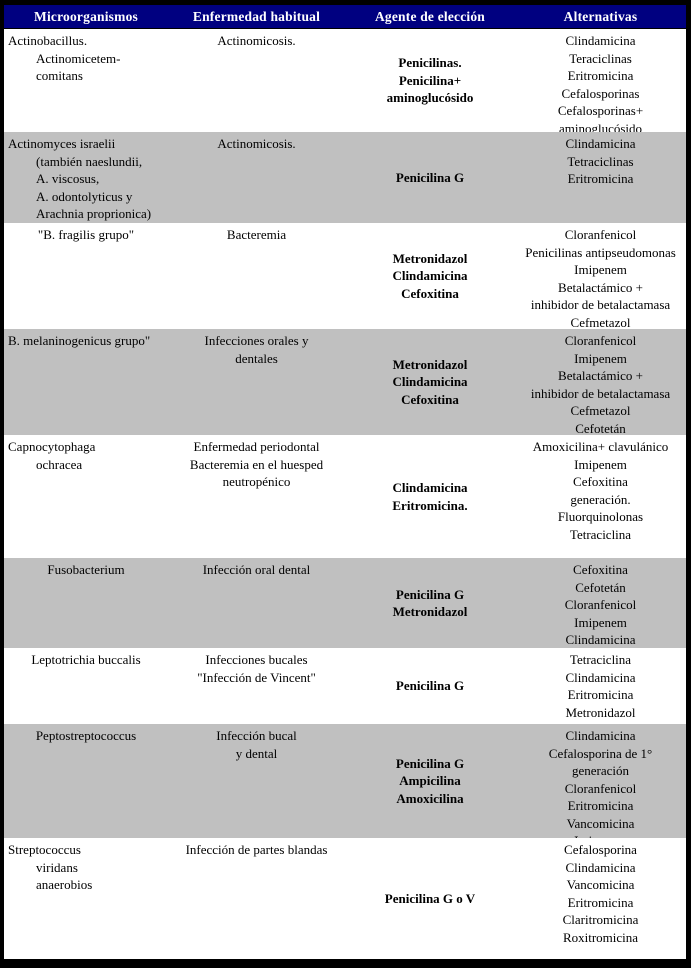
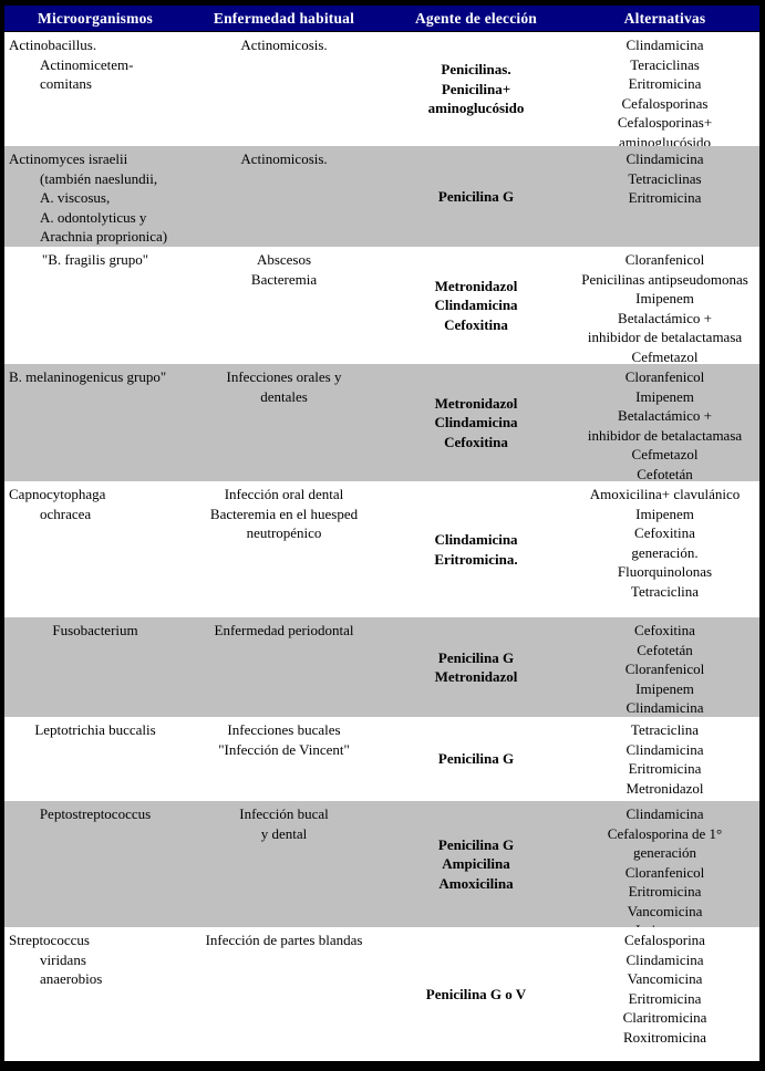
  Microorganismos
  Enfermedad habitual
  Agente de elección
  Alternativas
  Actinobacillus.
  Actinomicetem-
  comitans
  Actinomicosis.
  Penicilinas.
  Penicilina+
  aminoglucósido
  Clindamicina
  Teraciclinas
  Eritromicina
  Cefalosporinas
  Cefalosporinas+
  aminoglucósido
  Actinomyces israelii
  (también naeslundii,
  A. viscosus,
  A. odontolyticus y
  Arachnia proprionica)
  Actinomicosis.
  Penicilina G
  Clindamicina
  Tetraciclinas
  Eritromicina
  "B. fragilis grupo"
+ Abscesos
  Bacteremia
  Metronidazol
  Clindamicina
  Cefoxitina
  Cloranfenicol
  Penicilinas antipseudomonas
  Imipenem
  Betalactámico +
  inhibidor de betalactamasa
  Cefmetazol
  B. melaninogenicus grupo"
  Infecciones orales y
  dentales
  Metronidazol
  Clindamicina
  Cefoxitina
  Cloranfenicol
  Imipenem
  Betalactámico +
  inhibidor de betalactamasa
  Cefmetazol
  Cefotetán
  Capnocytophaga
  ochracea
- Enfermedad periodontal
+ Infección oral dental
  Bacteremia en el huesped
  neutropénico
  Clindamicina
  Eritromicina.
  Amoxicilina+ clavulánico
  Imipenem
  Cefoxitina
  generación.
  Fluorquinolonas
  Tetraciclina
  Fusobacterium
- Infección oral dental
+ Enfermedad periodontal
  Penicilina G
  Metronidazol
  Cefoxitina
  Cefotetán
  Cloranfenicol
  Imipenem
  Clindamicina
  Leptotrichia buccalis
  Infecciones bucales
  "Infección de Vincent"
  Penicilina G
  Tetraciclina
  Clindamicina
  Eritromicina
  Metronidazol
  Peptostreptococcus
  Infección bucal
  y dental
  Penicilina G
  Ampicilina
  Amoxicilina
  Clindamicina
  Cefalosporina de 1°
  generación
  Cloranfenicol
  Eritromicina
  Vancomicina
  Streptococcus
  viridans
  anaerobios
  Infección de partes blandas
  Penicilina G o V
  Cefalosporina
  Clindamicina
  Vancomicina
  Eritromicina
  Claritromicina
  Roxitromicina
